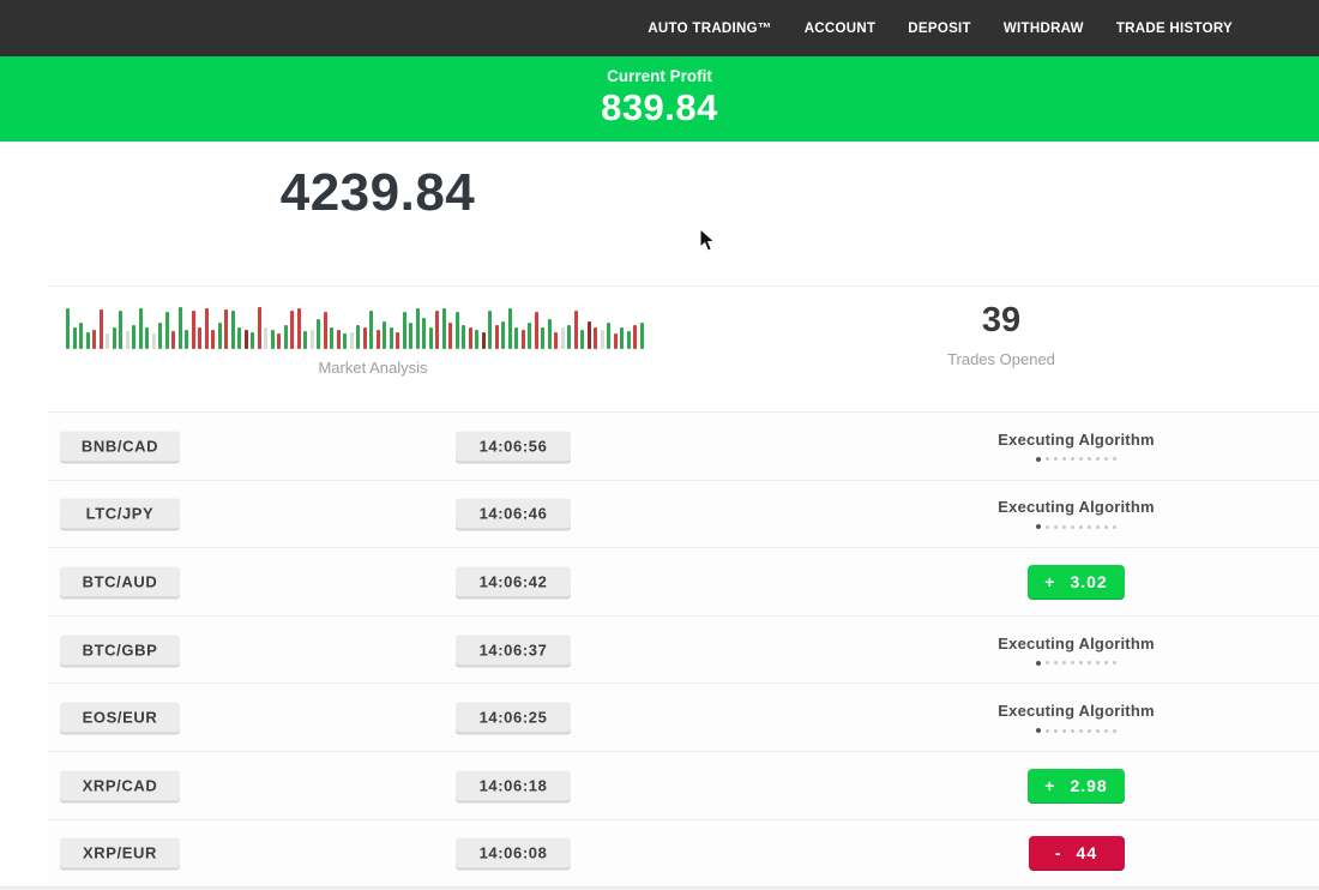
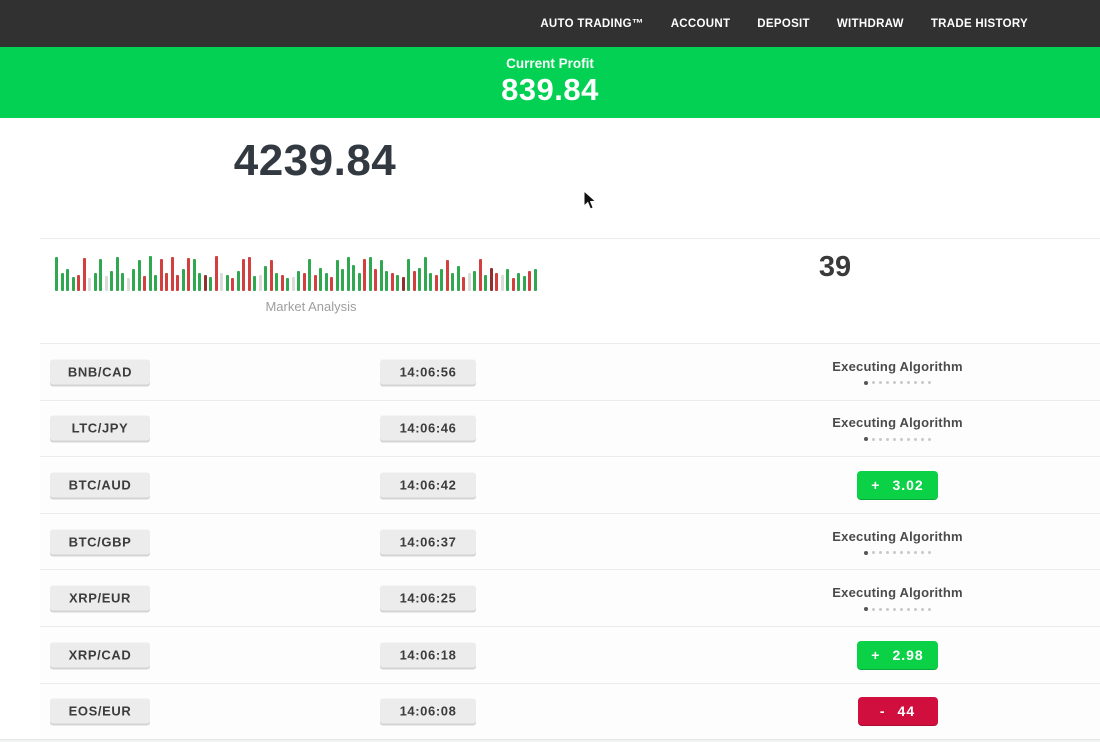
  AUTO TRADING™
  ACCOUNT
  DEPOSIT
  WITHDRAW
  TRADE HISTORY
  Current Profit
  839.84
  4239.84
  Market Analysis
  39
- Trades Opened
  BNB/CAD
  14:06:56
  Executing Algorithm
  LTC/JPY
  14:06:46
  Executing Algorithm
  BTC/AUD
  14:06:42
  +
  3.02
  BTC/GBP
  14:06:37
  Executing Algorithm
- EOS/EUR
+ XRP/EUR
  14:06:25
  Executing Algorithm
  XRP/CAD
  14:06:18
  +
  2.98
- XRP/EUR
+ EOS/EUR
  14:06:08
  -
  44
